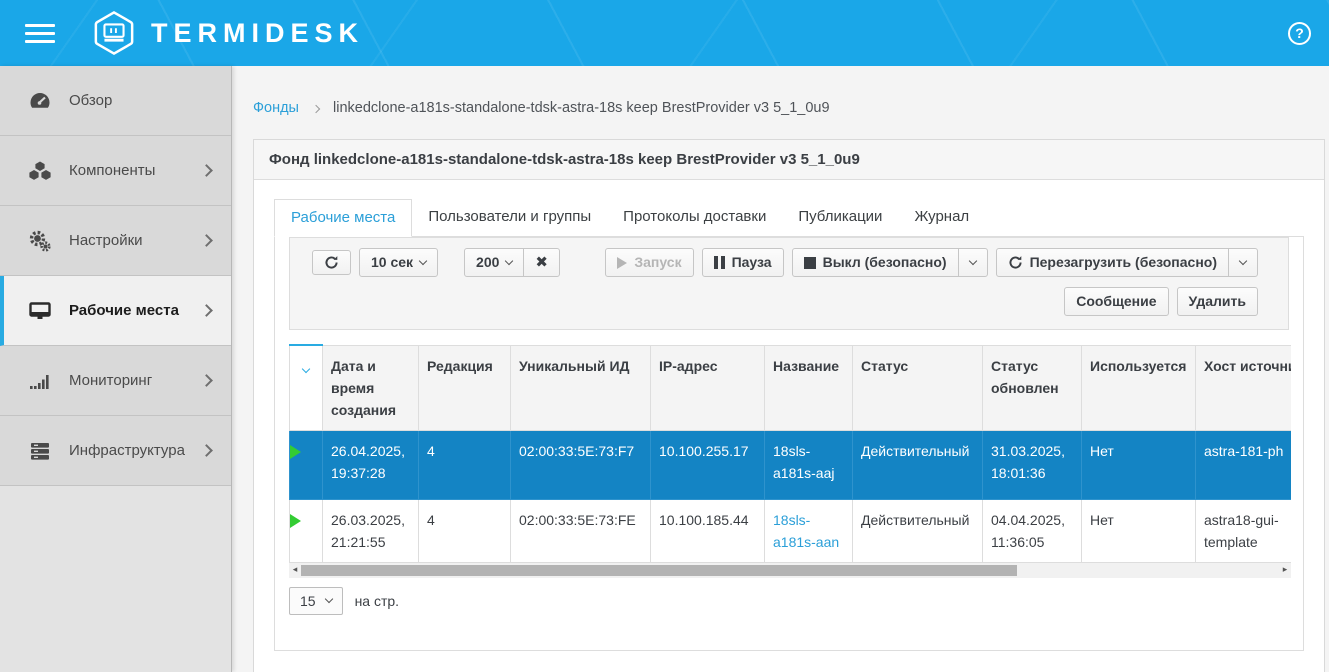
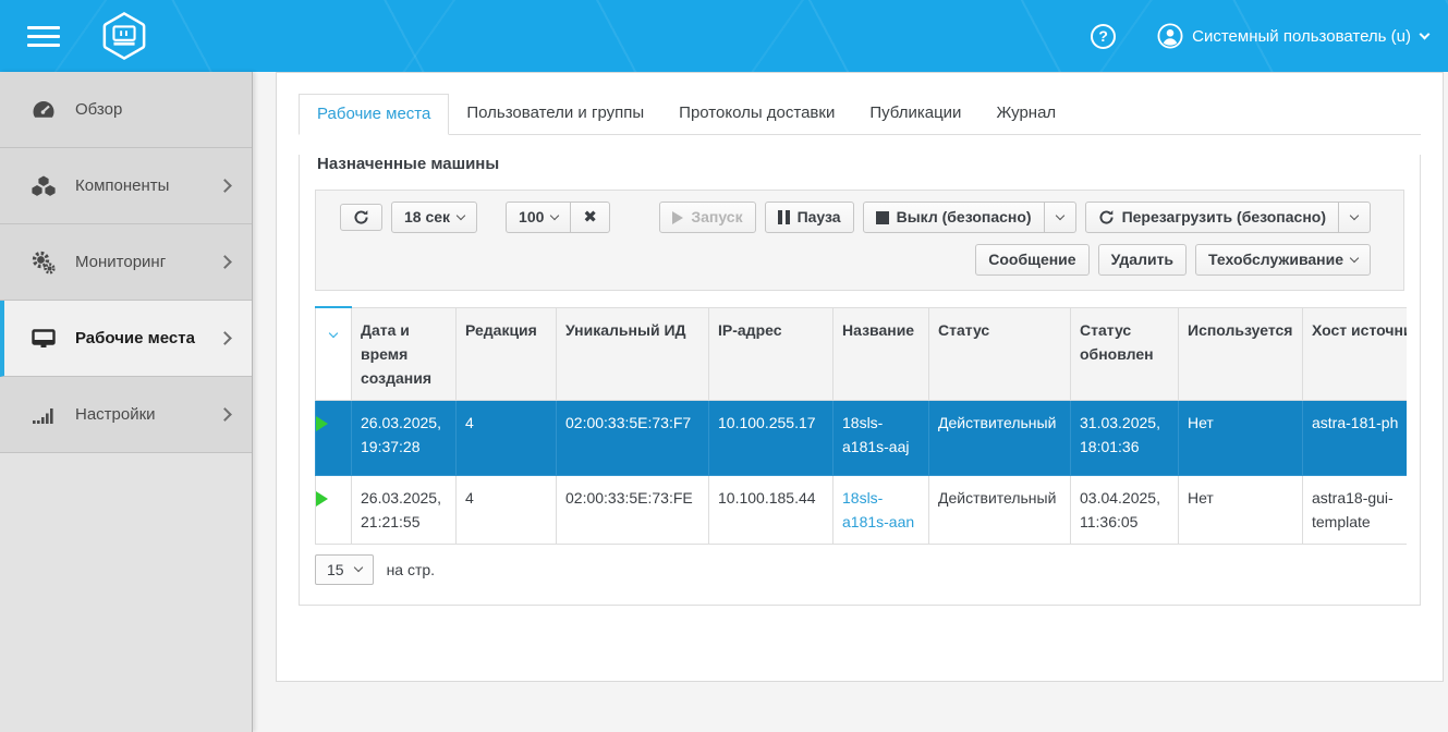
- TERMIDESK
  ?
+ Системный пользователь (u)
  Обзор
  Компоненты
- Настройки
+ Мониторинг
  Рабочие места
- Мониторинг
+ Настройки
- Инфраструктура
- Фонды linkedclone-a181s-standalone-tdsk-astra-18s keep BrestProvider v3 5_1_0u9
- Фонд linkedclone-a181s-standalone-tdsk-astra-18s keep BrestProvider v3 5_1_0u9
  Рабочие места
  Пользователи и группы
  Протоколы доставки
  Публикации
  Журнал
+ Назначенные машины
- 10 сек
+ 18 сек
- 200
+ 100
  ✖
  Запуск
  Пауза
  Выкл (безопасно)
  Перезагрузить (безопасно)
  Сообщение
  Удалить
+ Техобслуживание
  	Дата и время создания	Редакция	Уникальный ИД	IP-адрес	Название	Статус	Статус обновлен	Используется	Хост источн
- 	26.04.2025, 19:37:28	4	02:00:33:5E:73:F7	10.100.255.17	18sls-a181s-aaj	Действительный	31.03.2025, 18:01:36	Нет	astra-181-ph
+ 	26.03.2025, 19:37:28	4	02:00:33:5E:73:F7	10.100.255.17	18sls-a181s-aaj	Действительный	31.03.2025, 18:01:36	Нет	astra-181-ph
- 	26.03.2025, 21:21:55	4	02:00:33:5E:73:FE	10.100.185.44	18sls-a181s-aan	Действительный	04.04.2025, 11:36:05	Нет	astra18-gui-template
+ 	26.03.2025, 21:21:55	4	02:00:33:5E:73:FE	10.100.185.44	18sls-a181s-aan	Действительный	03.04.2025, 11:36:05	Нет	astra18-gui-template
- ◂
- ▸
  15
  на стр.
